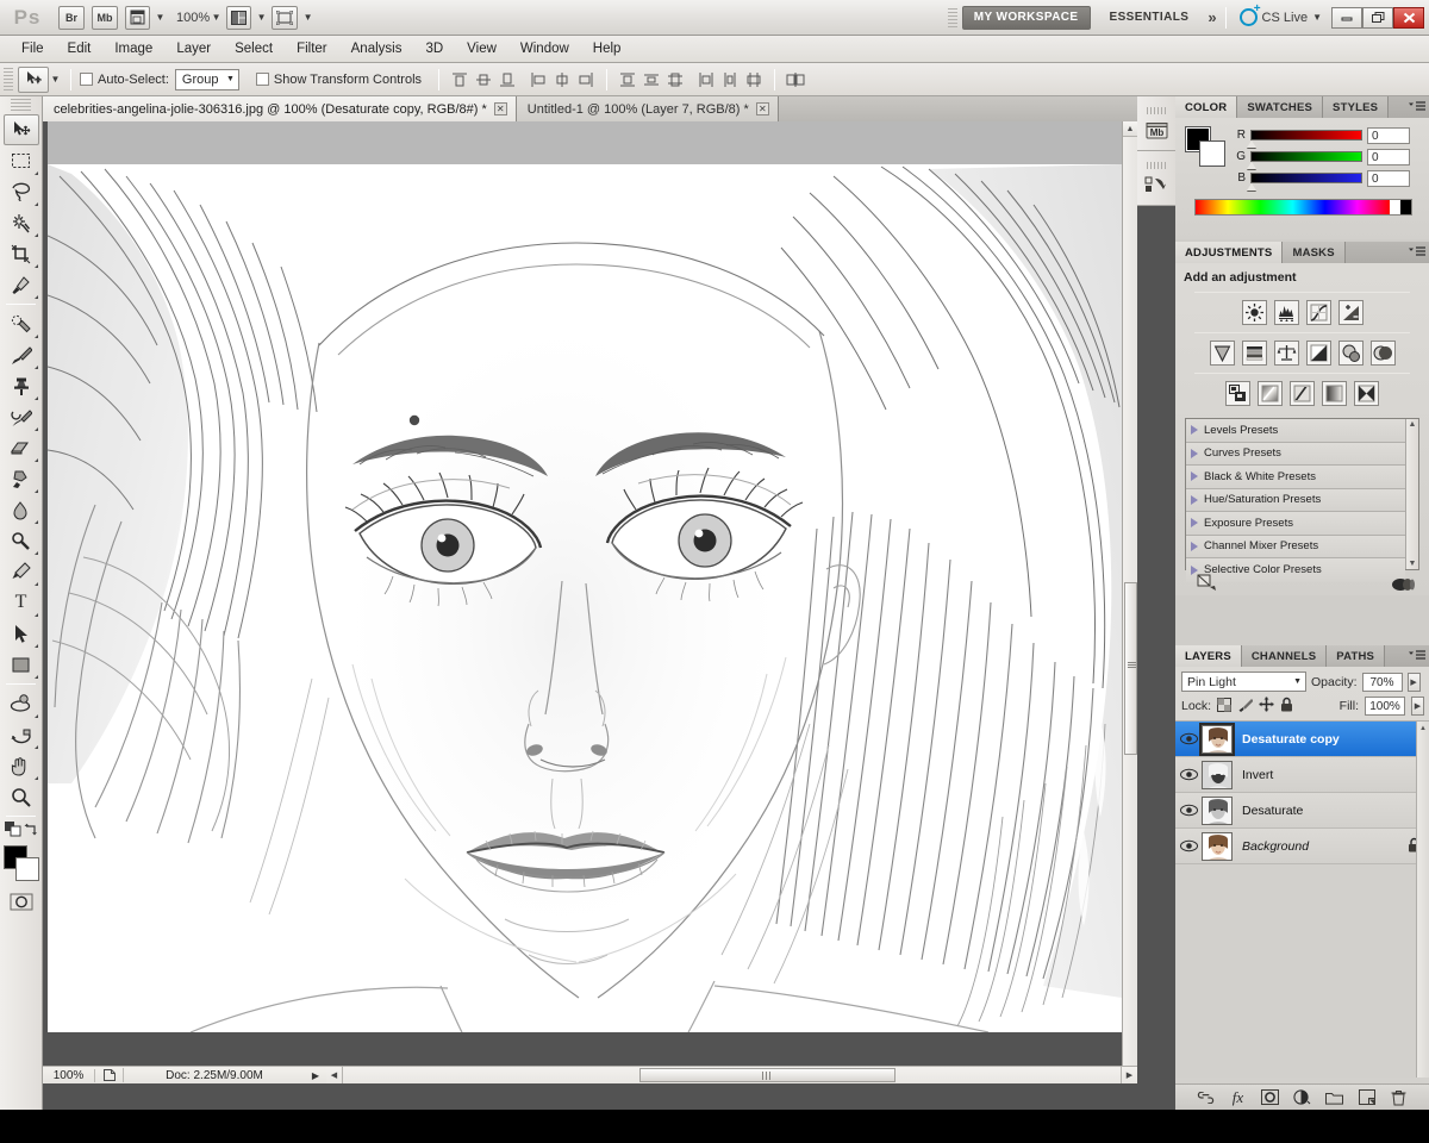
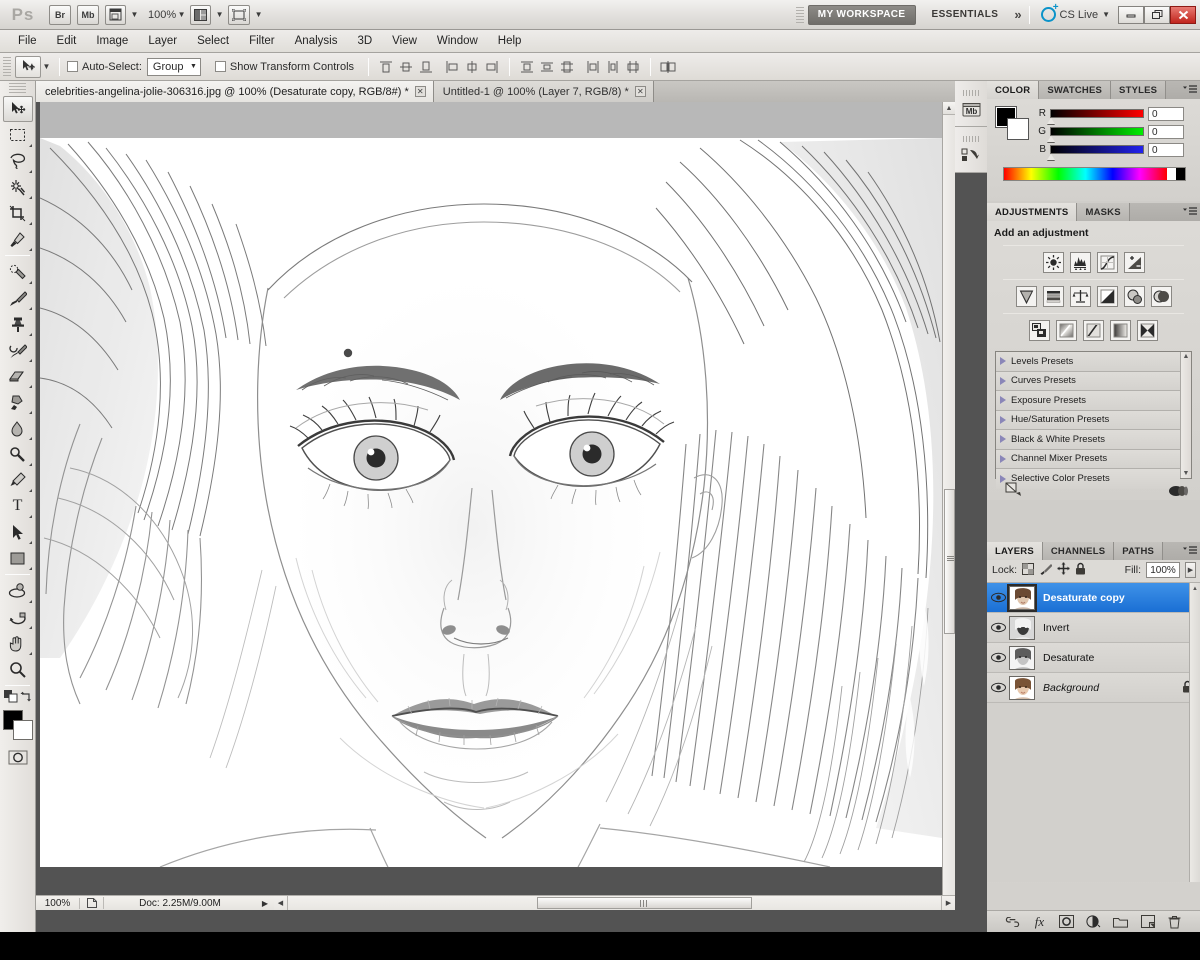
  Ps
  Br
  Mb
  ▼
  100%
  ▼
  ▼
  ▼
  MY WORKSPACE
  ESSENTIALS
  »
  CS Live
  ▼
  File
  Edit
  Image
  Layer
  Select
  Filter
  Analysis
  3D
  View
  Window
  Help
  ▼
  Auto-Select:
  Group
  Show Transform Controls
  T
  celebrities-angelina-jolie-306316.jpg @ 100% (Desaturate copy, RGB/8#) *
  ✕
  Untitled-1 @ 100% (Layer 7, RGB/8) *
  ✕
  100%
  Doc: 2.25M/9.00M
  ▶
  Mb
  COLOR
  SWATCHES
  STYLES
  R
  0
  G
  0
  B
  0
  ADJUSTMENTS
  MASKS
  Add an adjustment
  Levels Presets
  Curves Presets
- Black & White Presets
+ Exposure Presets
  Hue/Saturation Presets
- Exposure Presets
+ Black & White Presets
  Channel Mixer Presets
  Selective Color Presets
  LAYERS
  CHANNELS
  PATHS
- Pin Light
- Opacity:
- 70%
  Lock:
  Fill:
  100%
  Desaturate copy
  Invert
  Desaturate
  Background
  fx
